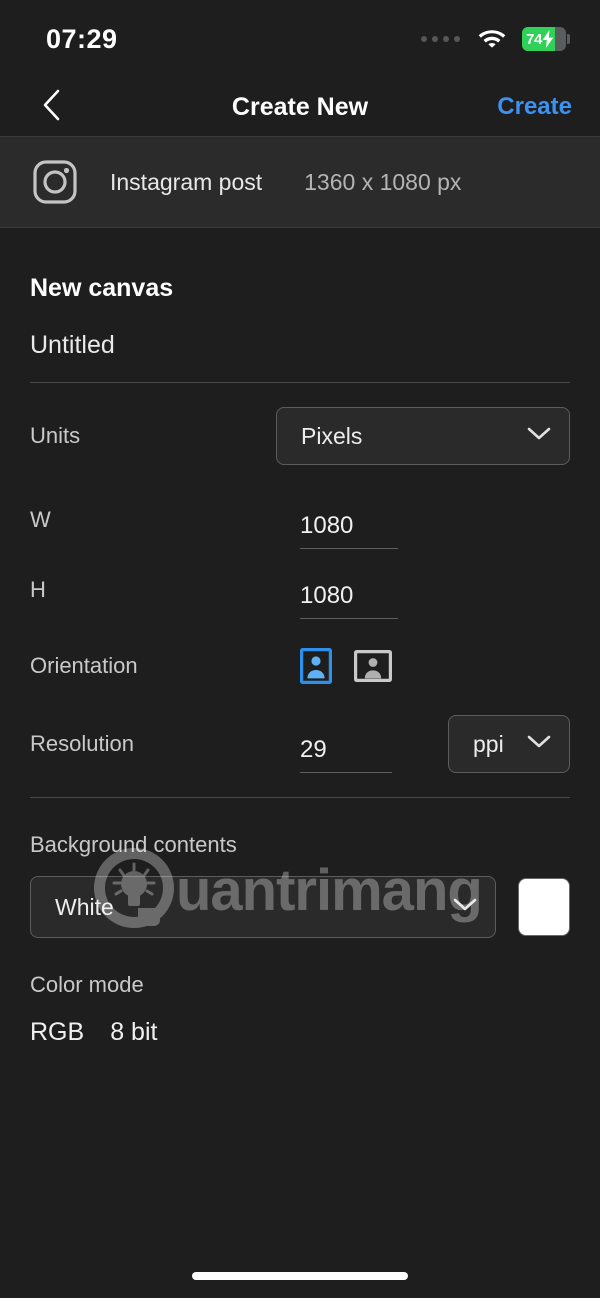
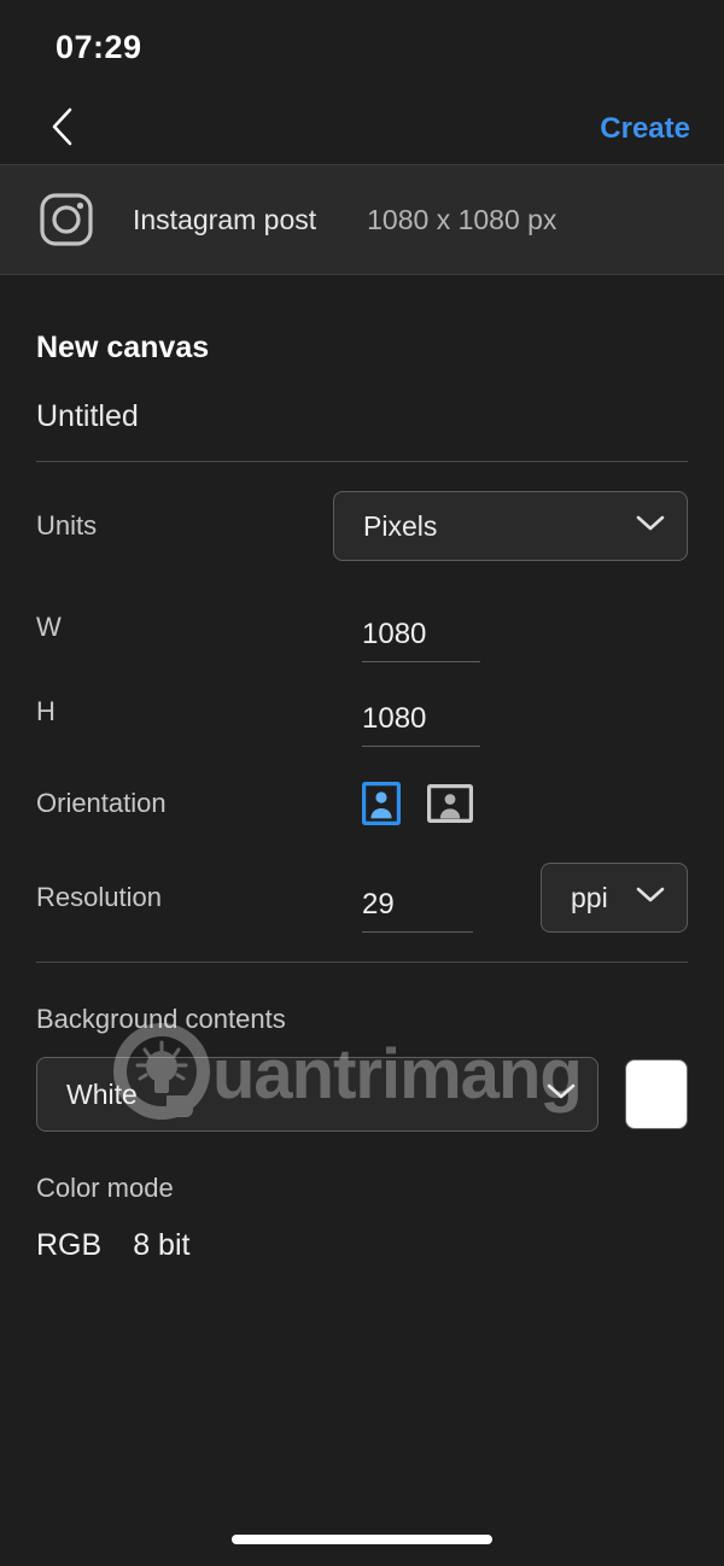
  07:29
- 74
- Create New
  Create
  Instagram post
- 1360 x 1080 px
+ 1080 x 1080 px
  New canvas
  Untitled
  Units
  Pixels
  W
  1080
  H
  1080
  Orientation
  Resolution
  29
  ppi
  Background contents
  White
  Color mode
  RGB
  8 bit
  uantrimang
